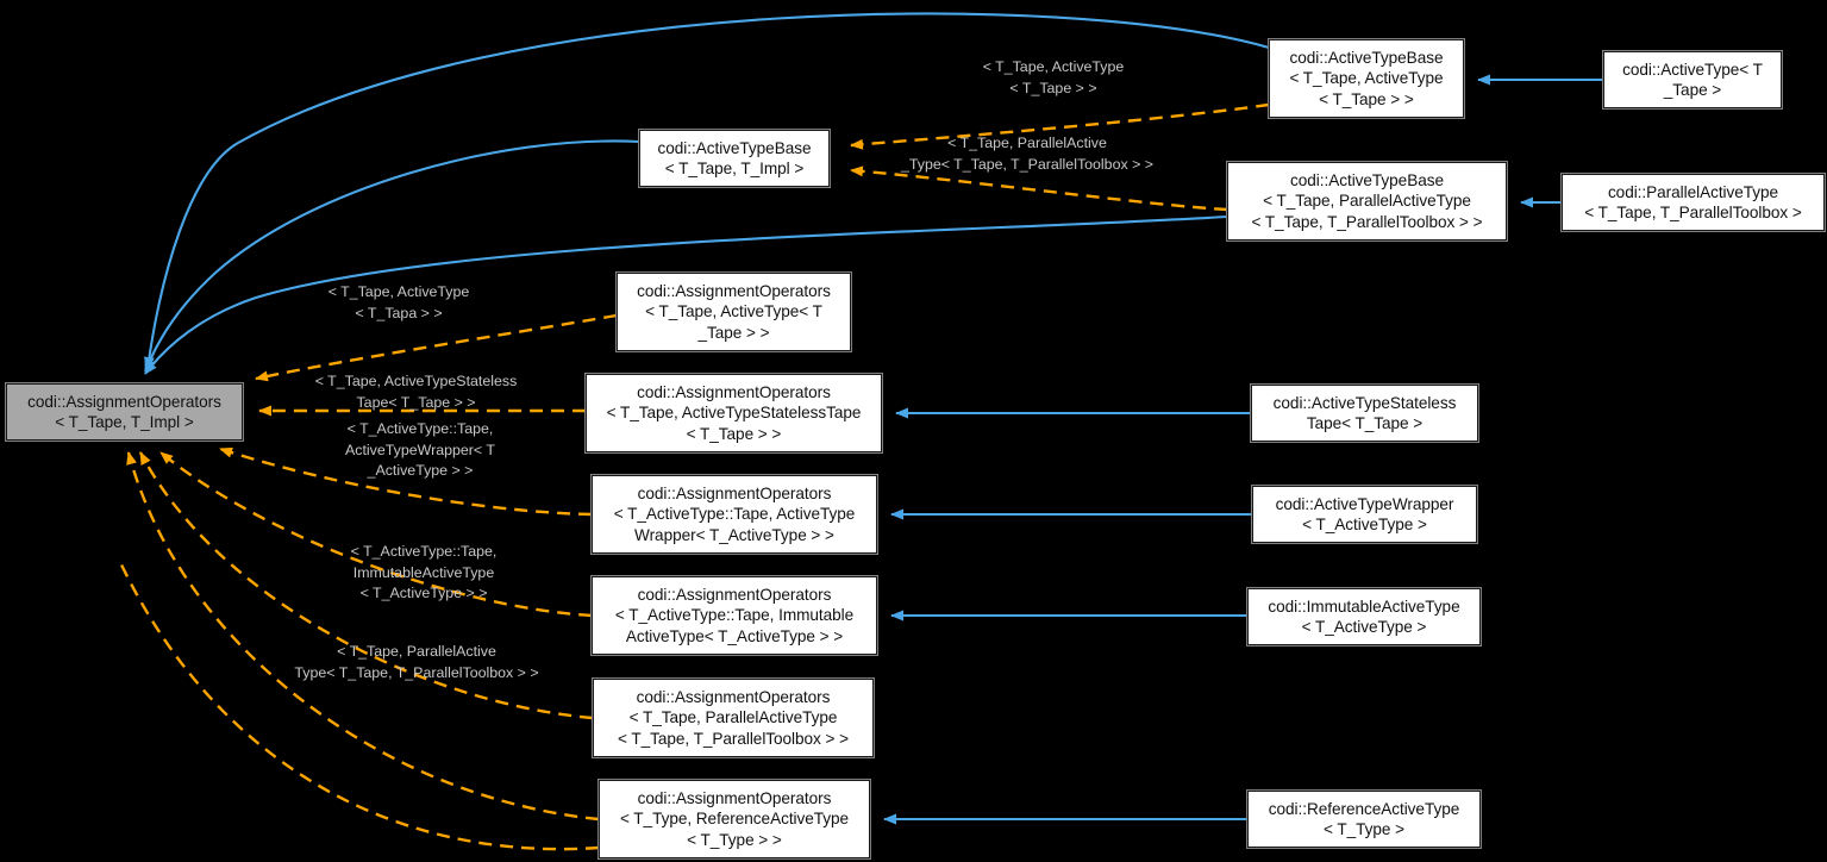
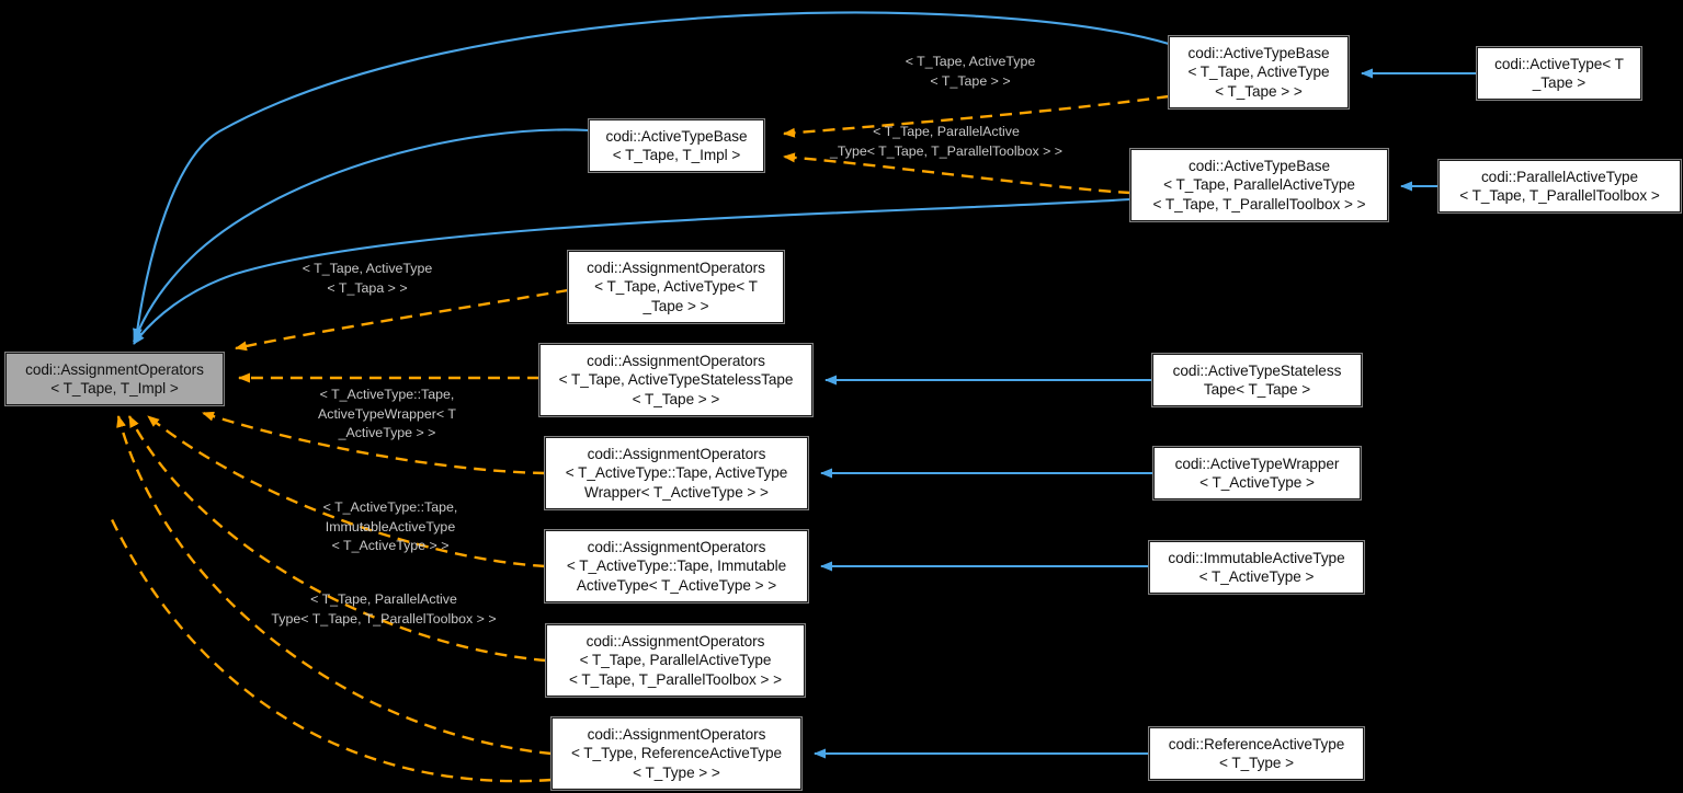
  codi::AssignmentOperators
  < T_Tape, T_Impl >
  codi::ActiveTypeBase
  < T_Tape, ActiveType
  < T_Tape > >
  codi::ActiveType< T
  _Tape >
  codi::ActiveTypeBase
  < T_Tape, T_Impl >
  codi::ActiveTypeBase
  < T_Tape, ParallelActiveType
  < T_Tape, T_ParallelToolbox > >
  codi::ParallelActiveType
  < T_Tape, T_ParallelToolbox >
  codi::AssignmentOperators
  < T_Tape, ActiveType< T
  _Tape > >
  codi::AssignmentOperators
  < T_Tape, ActiveTypeStatelessTape
  < T_Tape > >
  codi::ActiveTypeStateless
  Tape< T_Tape >
  codi::AssignmentOperators
  < T_ActiveType::Tape, ActiveType
  Wrapper< T_ActiveType > >
  codi::ActiveTypeWrapper
  < T_ActiveType >
  codi::AssignmentOperators
  < T_ActiveType::Tape, Immutable
  ActiveType< T_ActiveType > >
  codi::ImmutableActiveType
  < T_ActiveType >
  codi::AssignmentOperators
  < T_Tape, ParallelActiveType
  < T_Tape, T_ParallelToolbox > >
  codi::AssignmentOperators
  < T_Type, ReferenceActiveType
  < T_Type > >
  codi::ReferenceActiveType
  < T_Type >
  < T_Tape, ActiveType
  < T_Tape > >
  < T_Tape, ParallelActive
  _Type< T_Tape, T_ParallelToolbox > >
  < T_Tape, ActiveType
  < T_Tapa > >
- < T_Tape, ActiveTypeStateless
- Tape< T_Tape > >
  < T_ActiveType::Tape,
  ActiveTypeWrapper< T
  _ActiveType > >
  < T_ActiveType::Tape,
  ImmutableActiveType
  < T_ActiveType > >
  < T_Tape, ParallelActive
  Type< T_Tape, T_ParallelToolbox > >
